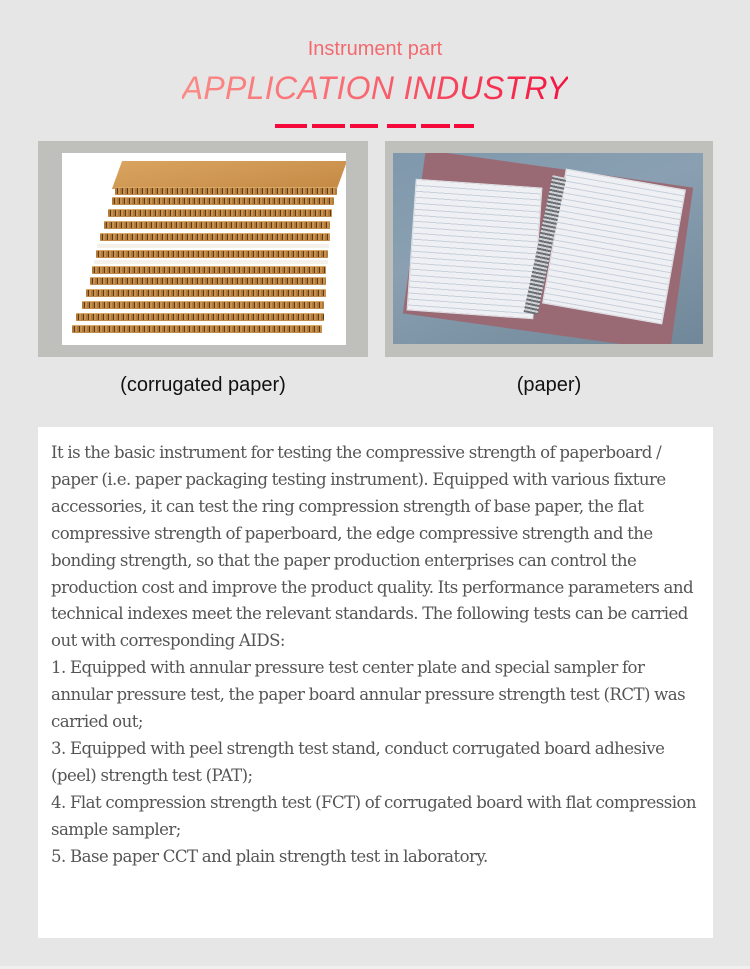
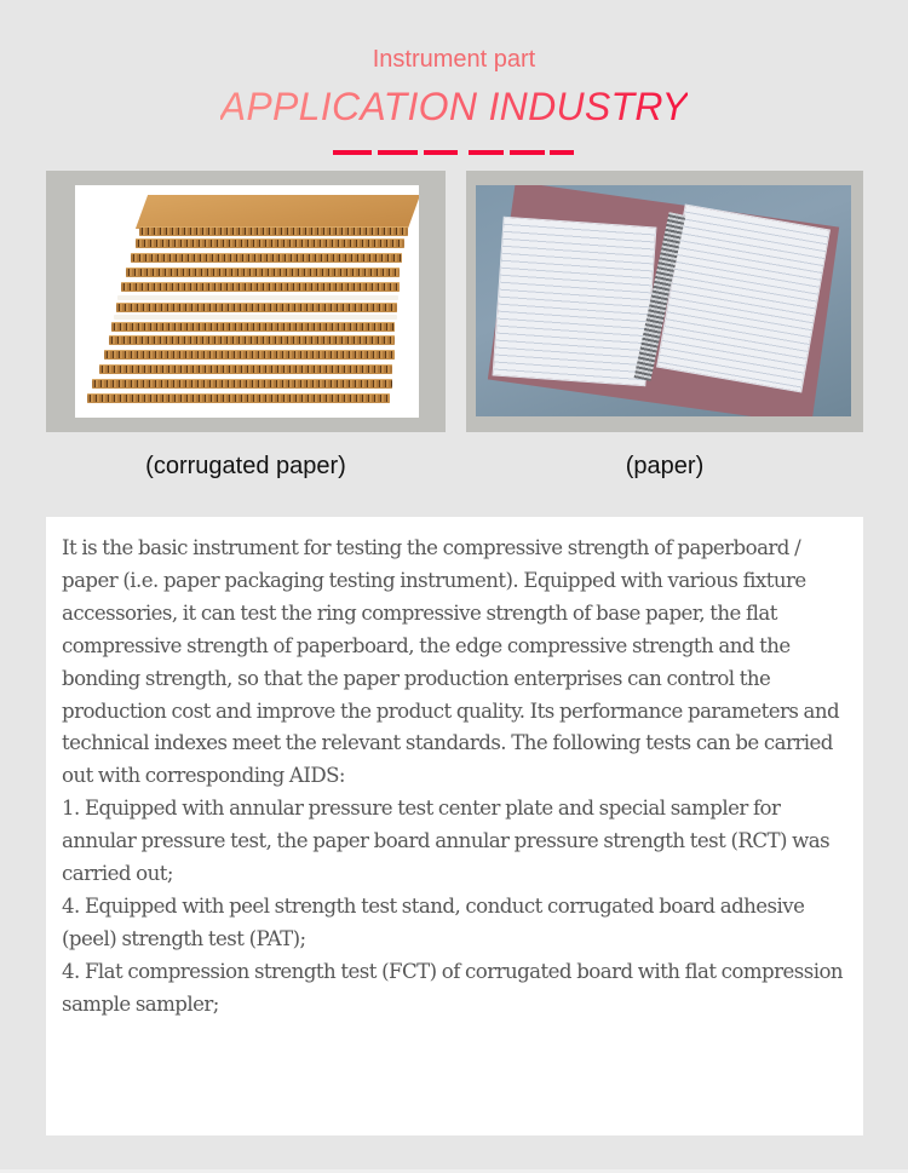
  Instrument part
  APPLICATION INDUSTRY
  (corrugated paper)
  (paper)
- It is the basic instrument for testing the compressive strength of paperboard / paper (i.e. paper packaging testing instrument). Equipped with various fixture accessories, it can test the ring compression strength of base paper, the flat compressive strength of paperboard, the edge compressive strength and the bonding strength, so that the paper production enterprises can control the production cost and improve the product quality. Its performance parameters and technical indexes meet the relevant standards. The following tests can be carried out with corresponding AIDS:
+ It is the basic instrument for testing the compressive strength of paperboard / paper (i.e. paper packaging testing instrument). Equipped with various fixture accessories, it can test the ring compressive strength of base paper, the flat compressive strength of paperboard, the edge compressive strength and the bonding strength, so that the paper production enterprises can control the production cost and improve the product quality. Its performance parameters and technical indexes meet the relevant standards. The following tests can be carried out with corresponding AIDS:
  1. Equipped with annular pressure test center plate and special sampler for annular pressure test, the paper board annular pressure strength test (RCT) was carried out;
- 3. Equipped with peel strength test stand, conduct corrugated board adhesive (peel) strength test (PAT);
+ 4. Equipped with peel strength test stand, conduct corrugated board adhesive (peel) strength test (PAT);
  4. Flat compression strength test (FCT) of corrugated board with flat compression sample sampler;
- 5. Base paper CCT and plain strength test in laboratory.
